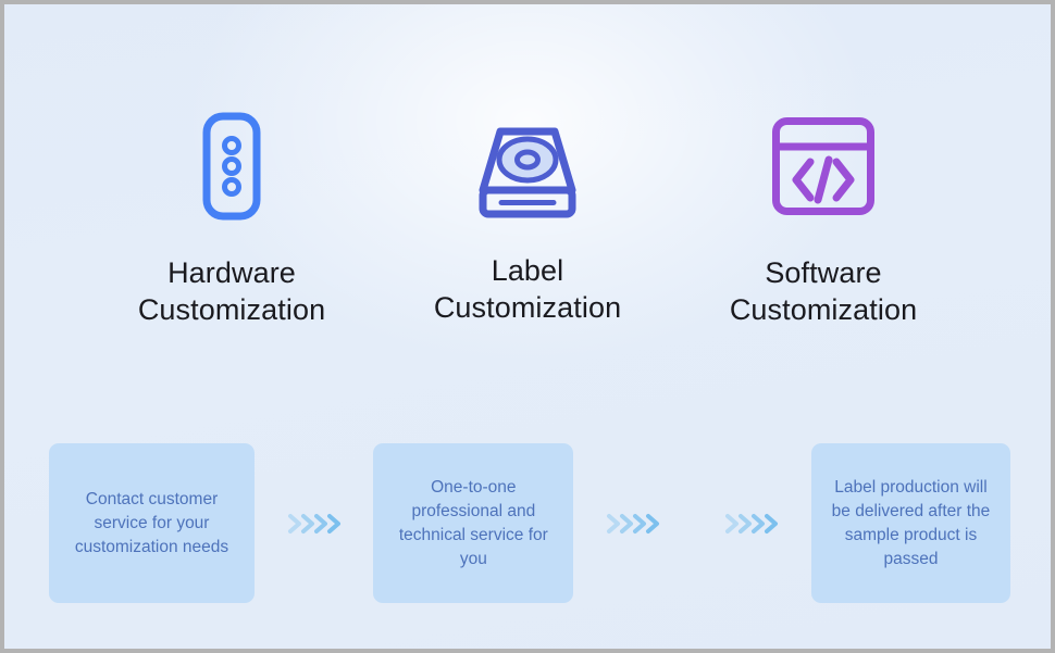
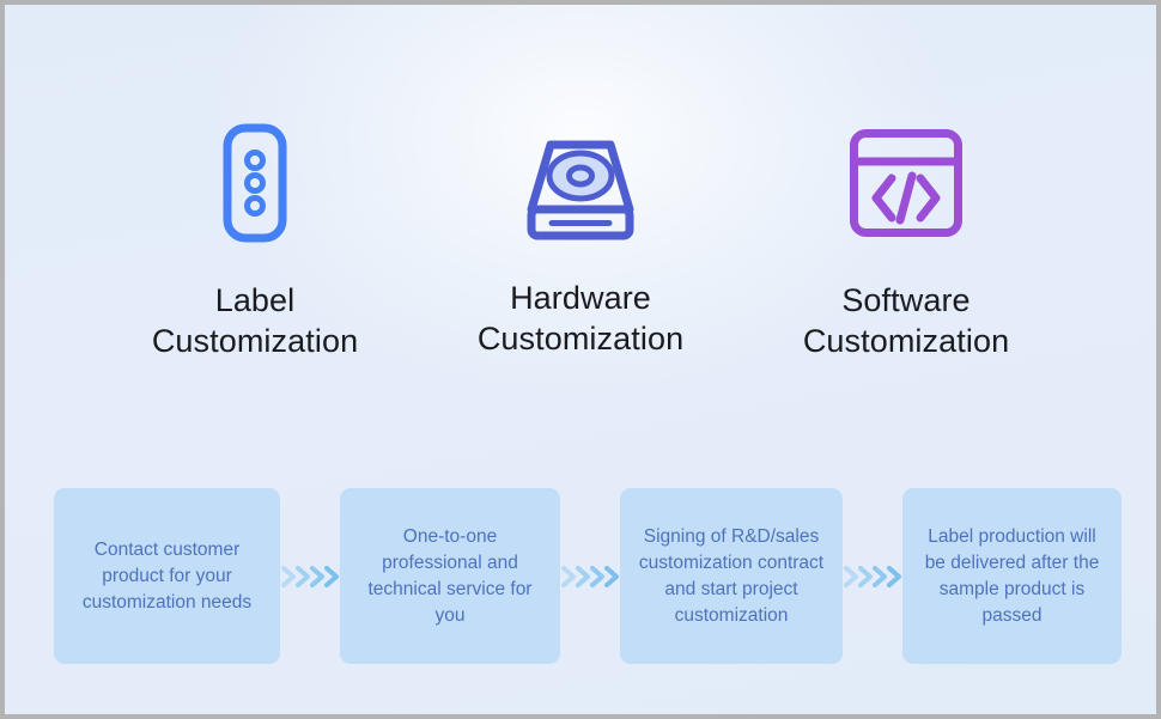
- Hardware
+ Label
  Customization
- Label
+ Hardware
  Customization
  Software
  Customization
- Contact customer service for your customization needs
+ Contact customer product for your customization needs
  One-to-one professional and technical service for you
+ Signing of R&D/sales customization contract and start project customization
  Label production will be delivered after the sample product is passed
